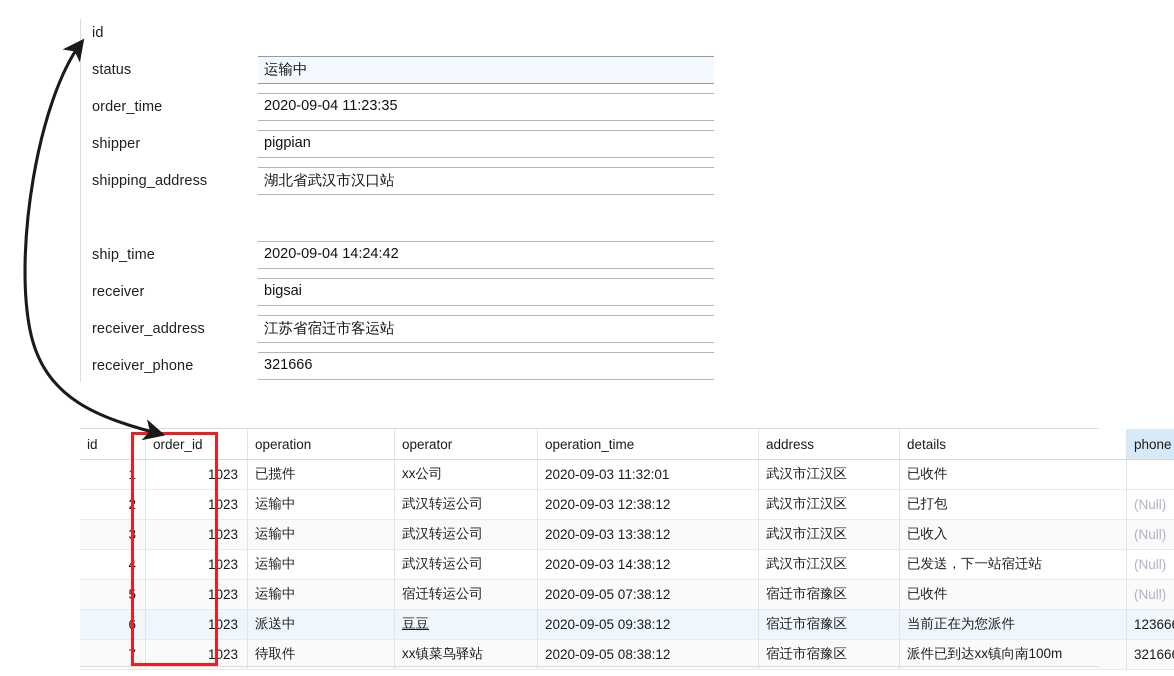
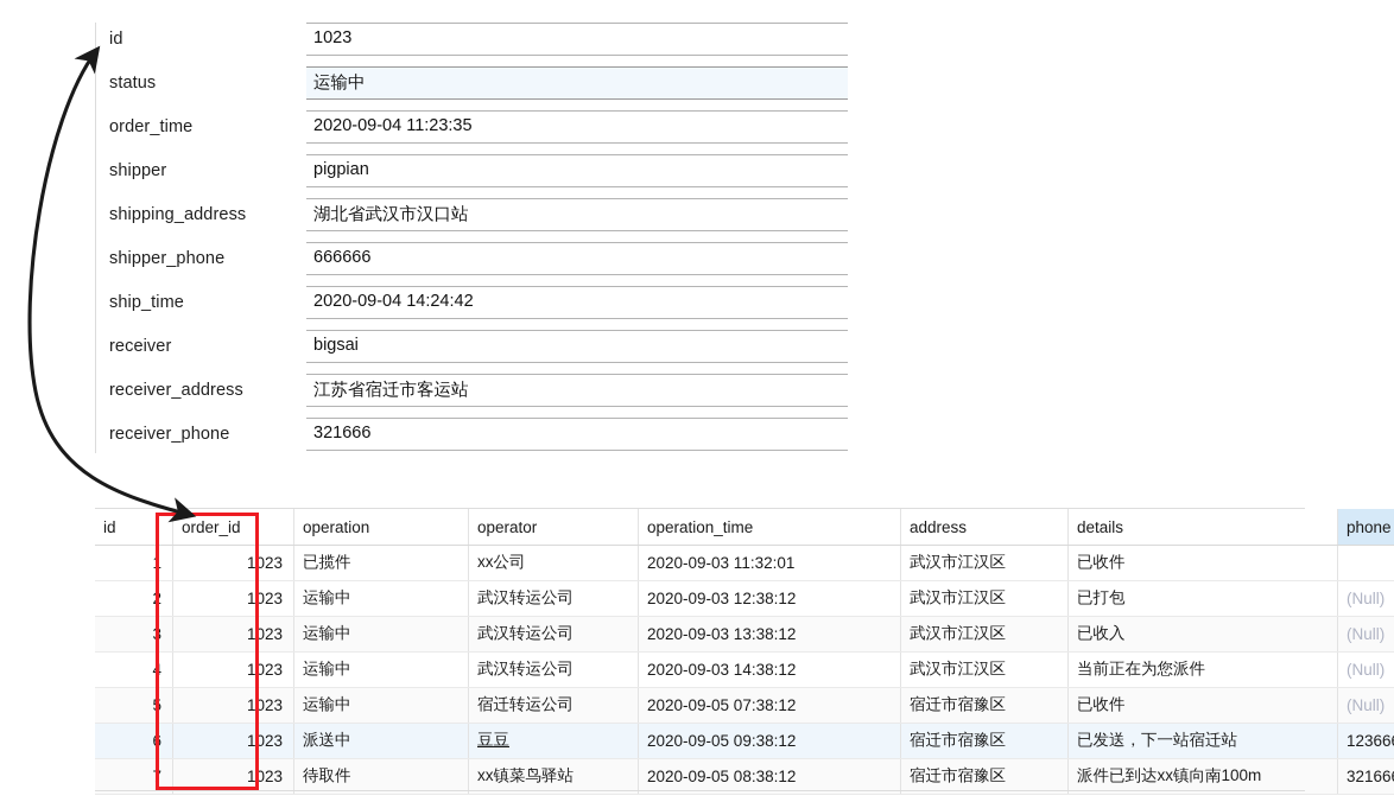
  id
+ 1023
  status
  运输中
  order_time
  2020-09-04 11:23:35
  shipper
  pigpian
  shipping_address
  湖北省武汉市汉口站
+ shipper_phone
+ 666666
  ship_time
  2020-09-04 14:24:42
  receiver
  bigsai
  receiver_address
  江苏省宿迁市客运站
  receiver_phone
  321666
  id	order_id	operation	operator	operation_time	address	details	phone
  1	1023	已揽件	xx公司	2020-09-03 11:32:01	武汉市江汉区	已收件
  2	1023	运输中	武汉转运公司	2020-09-03 12:38:12	武汉市江汉区	已打包	(Null)
  3	1023	运输中	武汉转运公司	2020-09-03 13:38:12	武汉市江汉区	已收入	(Null)
- 4	1023	运输中	武汉转运公司	2020-09-03 14:38:12	武汉市江汉区	已发送，下一站宿迁站	(Null)
+ 4	1023	运输中	武汉转运公司	2020-09-03 14:38:12	武汉市江汉区	当前正在为您派件	(Null)
  5	1023	运输中	宿迁转运公司	2020-09-05 07:38:12	宿迁市宿豫区	已收件	(Null)
- 6	1023	派送中	豆豆	2020-09-05 09:38:12	宿迁市宿豫区	当前正在为您派件	12366
+ 6	1023	派送中	豆豆	2020-09-05 09:38:12	宿迁市宿豫区	已发送，下一站宿迁站	12366
  7	1023	待取件	xx镇菜鸟驿站	2020-09-05 08:38:12	宿迁市宿豫区	派件已到达xx镇向南100m	32166
